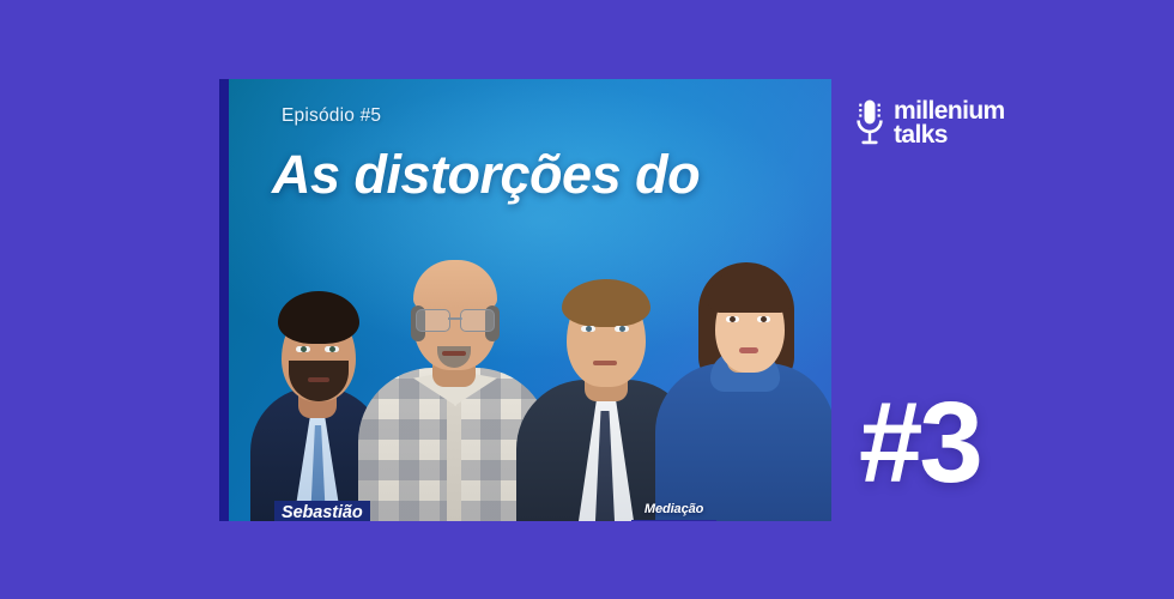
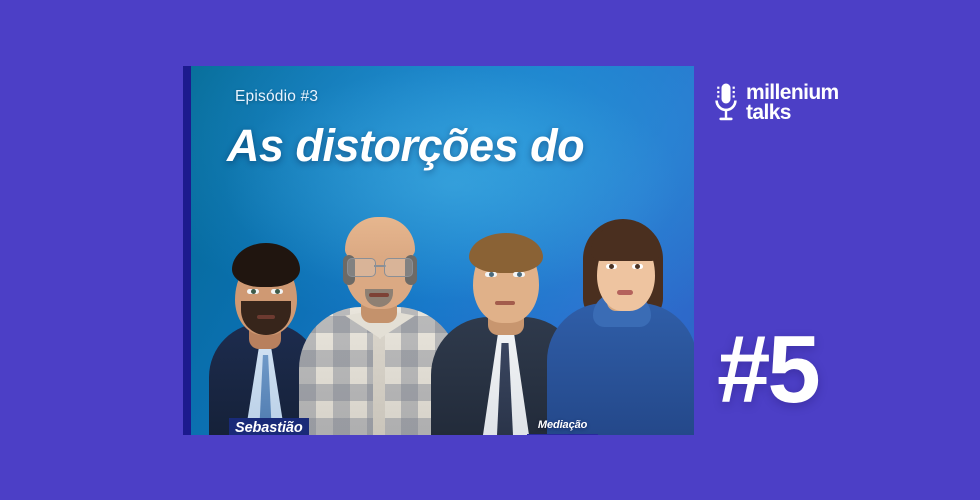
- Episódio #5
+ Episódio #3
  As distorções do
  Sebastião
  Mediação
  millenium
  talks
- #3
+ #5
